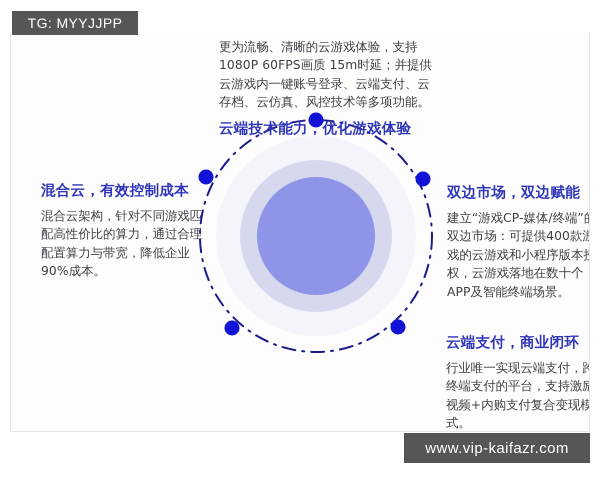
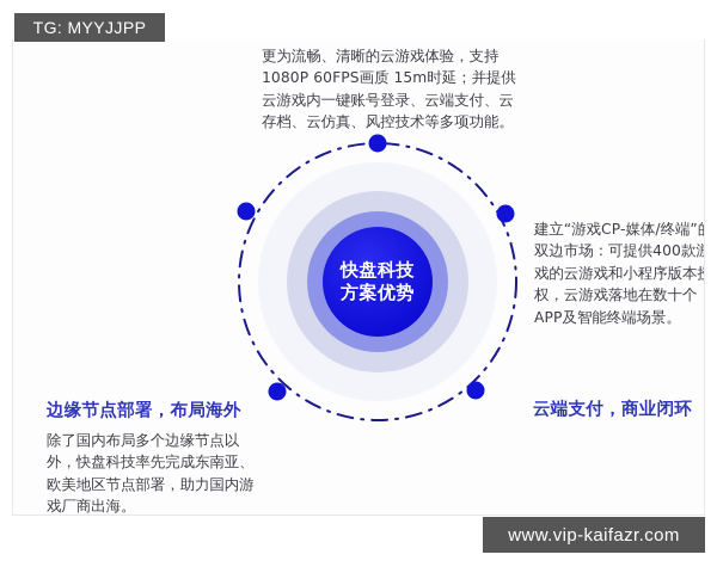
+ 快盘科技
+ 方案优势
  更为流畅、清晰的云游戏体验，支持1080P 60FPS画质 15m时延；并提供云游戏内一键账号登录、云端支付、云存档、云仿真、风控技术等多项功能。
- 云端技术能力，优化游戏体验
- 混合云，有效控制成本
- 混合云架构，针对不同游戏匹配高性价比的算力，通过合理配置算力与带宽，降低企业90%成本。
- 双边市场，双边赋能
  建立“游戏CP-媒体/终端”双边市场：可提供400款游戏的云游戏和小程序版本权，云游戏落地在数十个APP及智能终端场景。
+ 边缘节点部署，布局海外
+ 除了国内布局多个边缘节点以外，快盘科技率先完成东南亚、欧美地区节点部署，助力国内游戏厂商出海。
  云端支付，商业闭环
- 行业唯一实现云端支付，跨终端支付的平台，支持激励视频+内购支付复合变现模式。
  TG: MYYJJPP
  www.vip-kaifazr.com
